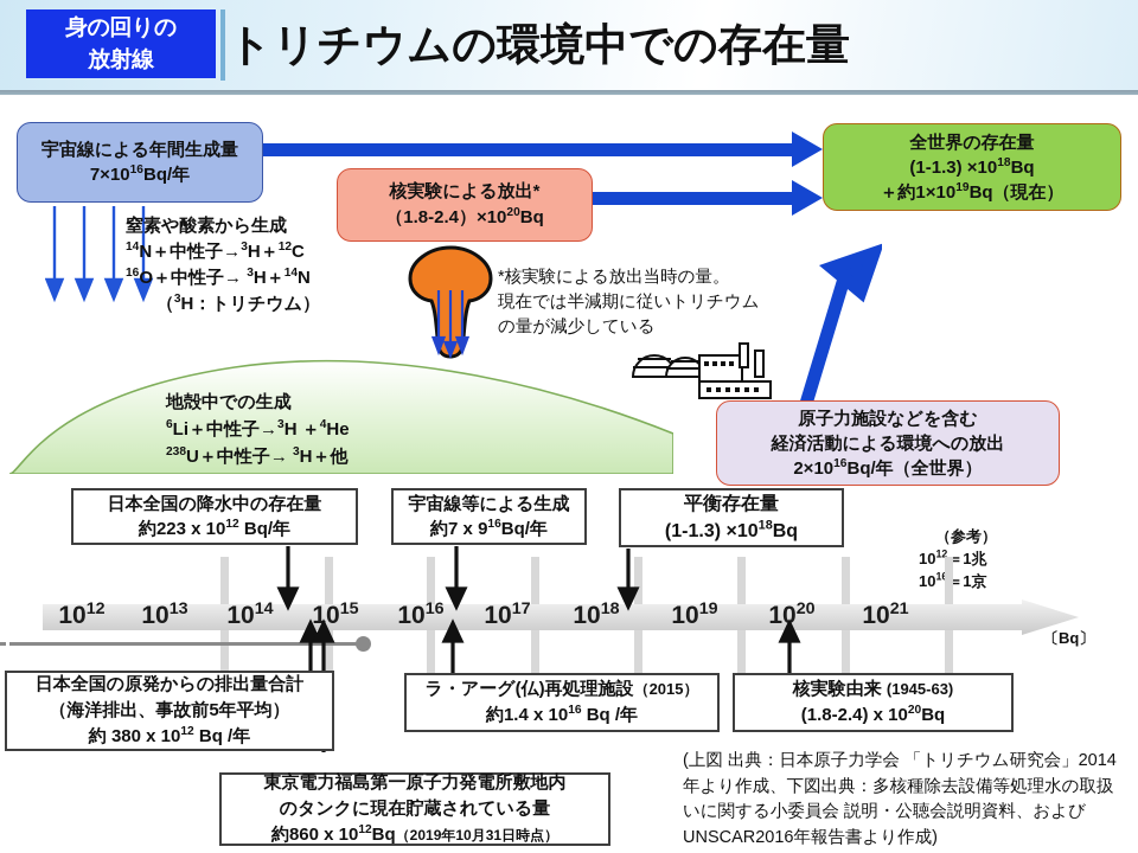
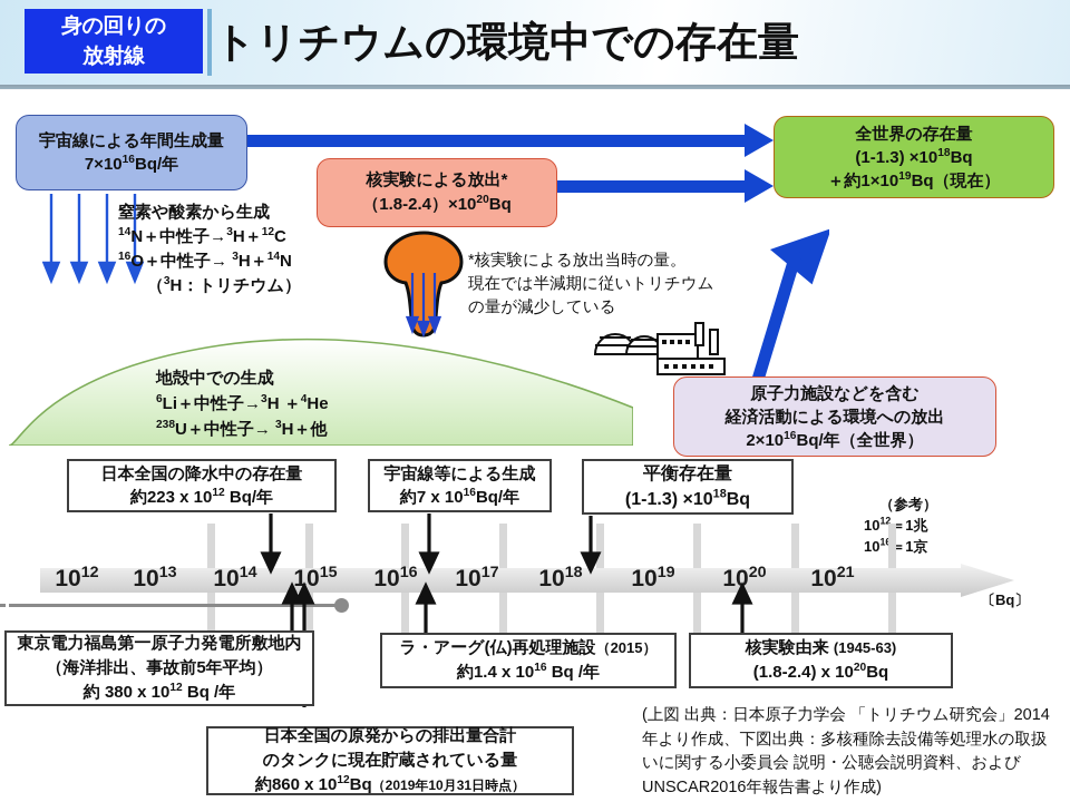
  身の回りの
  放射線
  トリチウムの環境中での存在量
  宇宙線による年間生成量
  7×1016Bq/年
  核実験による放出*
  （1.8-2.4）×1020Bq
  全世界の存在量
  (1-1.3) ×1018Bq
  ＋約1×1019Bq（現在）
  原子力施設などを含む
  経済活動による環境への放出
  2×1016Bq/年（全世界）
  窒素や酸素から生成
  14N＋中性子→3H＋12C
  16O＋中性子→ 3H＋14N
  （3H：トリチウム）
  *核実験による放出当時の量。
  現在では半減期に従いトリチウム
  の量が減少している
  地殻中での生成
  6Li＋中性子→3H ＋4He
  238U＋中性子→ 3H＋他
  （参考）
  1012＝1兆
  101 ＝1京
  1012
  1013
  1014
  1015
  1016
  1017
  1018
  1019
  1020
  1021
  〔Bq〕
  日本全国の降水中の存在量
  約223 x 1012 Bq/年
  宇宙線等による生成
- 約7 x 916Bq/年
+ 約7 x 1016Bq/年
  平衡存在量
  (1-1.3) ×1018Bq
- 日本全国の原発からの排出量合計
+ 東京電力福島第一原子力発電所敷地内
  （海洋排出、事故前5年平均）
  約 380 x 1012 Bq /年
  ラ・アーグ(仏)再処理施設（2015）
  約1.4 x 1016 Bq /年
  核実験由来 (1945-63)
  (1.8-2.4) x 1020Bq
- 東京電力福島第一原子力発電所敷地内
+ 日本全国の原発からの排出量合計
  のタンクに現在貯蔵されている量
  約860 x 1012Bq（2019年10月31日時点）
  (上図 出典：日本原子力学会 「トリチウム研究会」2014年より作成、下図出典：多核種除去設備等処理水の取扱いに関する小委員会 説明・公聴会説明資料、およびUNSCAR2016年報告書より作成)
